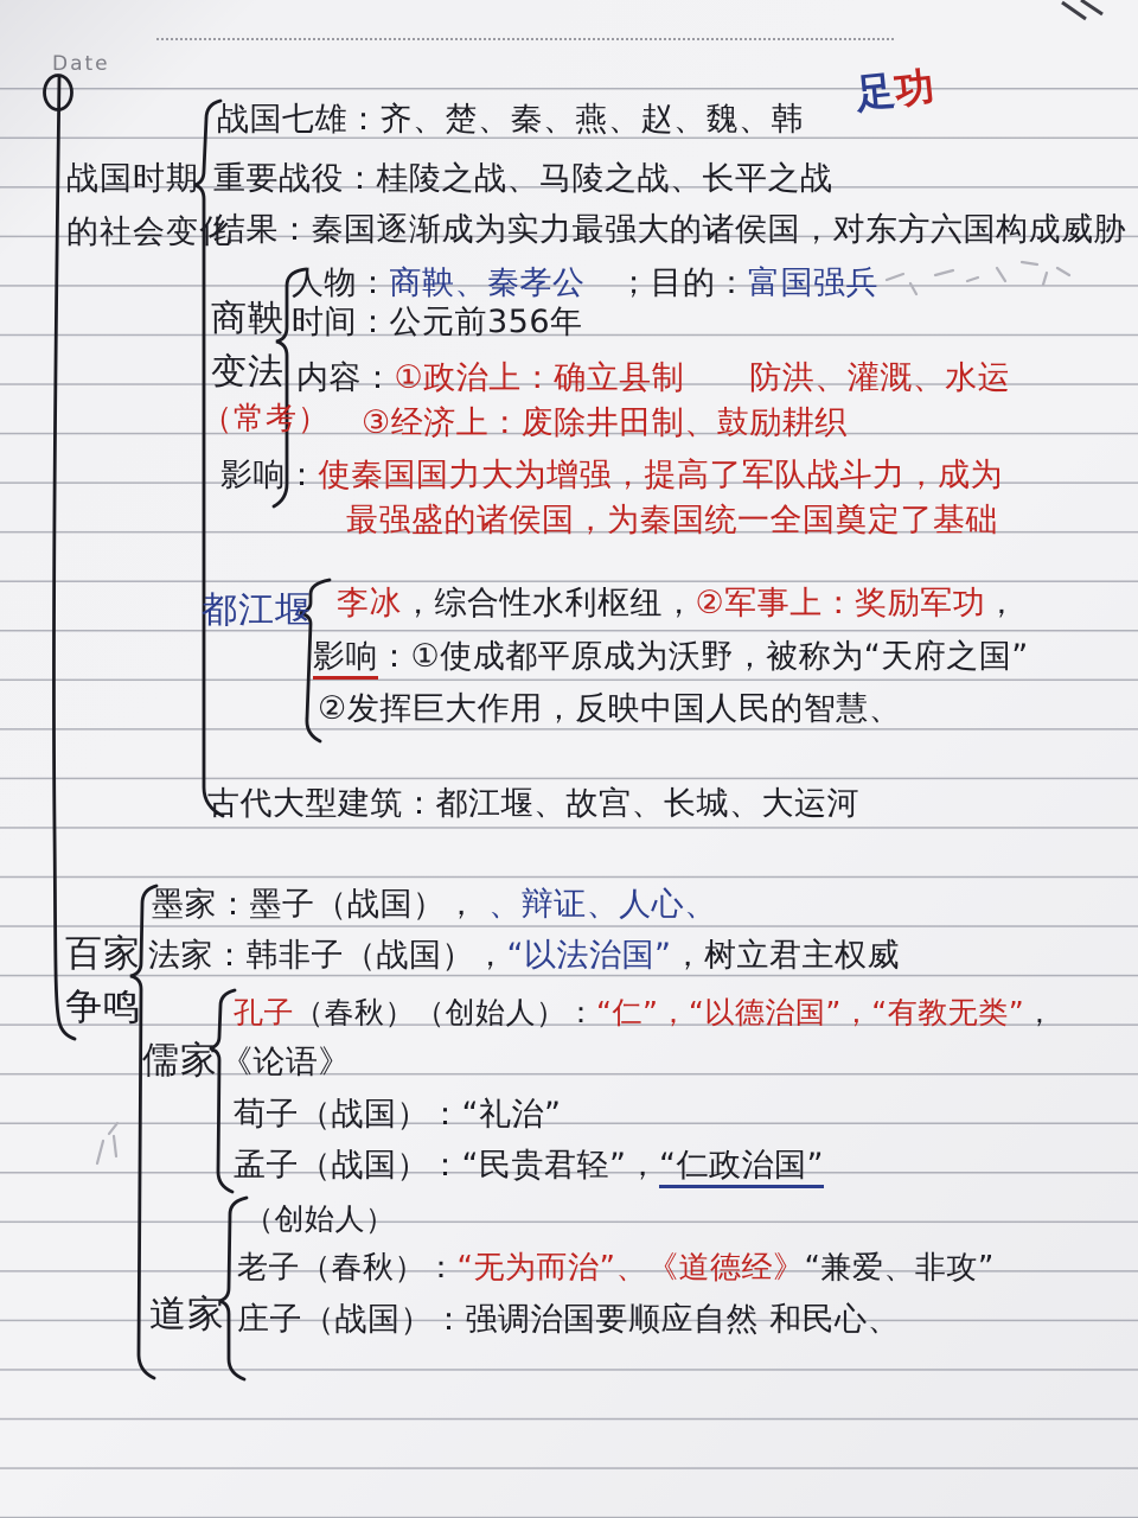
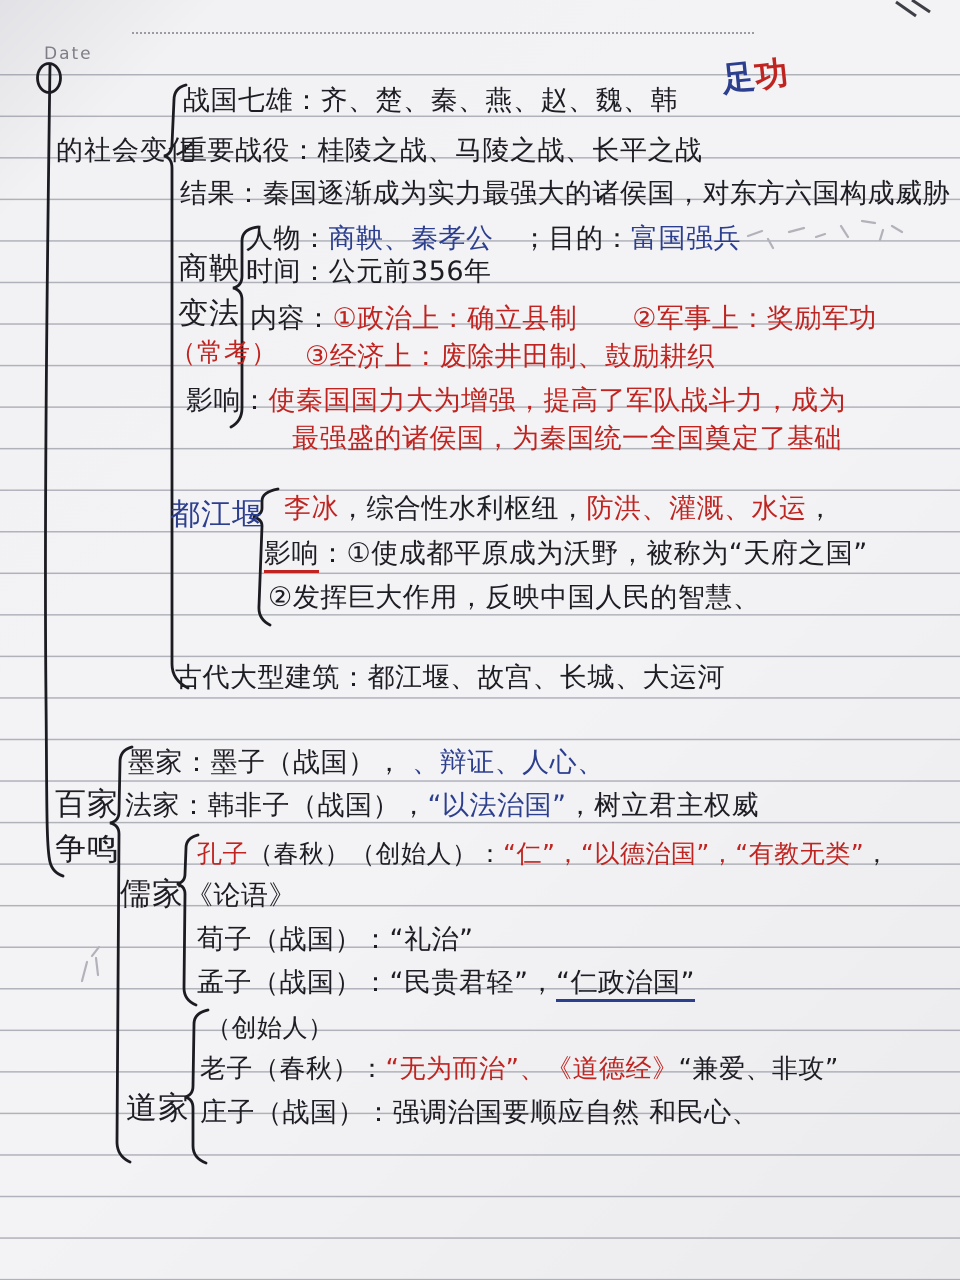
  Date
- 战国时期
  的社会变化
  商鞅
  变法
  （常考）
  都江堰
  百家
  争鸣
  儒家
  道家
  战国七雄：齐、楚、秦、燕、赵、魏、韩
  重要战役：桂陵之战、马陵之战、长平之战
  结果：秦国逐渐成为实力最强大的诸侯国，对东方六国构成威胁
  人物：商鞅、秦孝公 ；目的：富国强兵
  时间：公元前356年
- 内容：①政治上：确立县制 防洪、灌溉、水运
+ 内容：①政治上：确立县制 ②军事上：奖励军功
  ③经济上：废除井田制、鼓励耕织
  影响：使秦国国力大为增强，提高了军队战斗力，成为
  最强盛的诸侯国，为秦国统一全国奠定了基础
- 李冰，综合性水利枢纽，②军事上：奖励军功，
+ 李冰，综合性水利枢纽，防洪、灌溉、水运，
  影响：①使成都平原成为沃野，被称为“天府之国”
  ②发挥巨大作用，反映中国人民的智慧、
  古代大型建筑：都江堰、故宫、长城、大运河
  墨家：墨子（战国）， 、辩证、人心、
  法家：韩非子（战国），“以法治国”，树立君主权威
  孔子（春秋）（创始人）：“仁”，“以德治国”，“有教无类”，
  《论语》
  荀子（战国）：“礼治”
  孟子（战国）：“民贵君轻”，“仁政治国”
  （创始人）
  老子（春秋）：“无为而治”、《道德经》“兼爱、非攻”
  庄子（战国）：强调治国要顺应自然 和民心、
